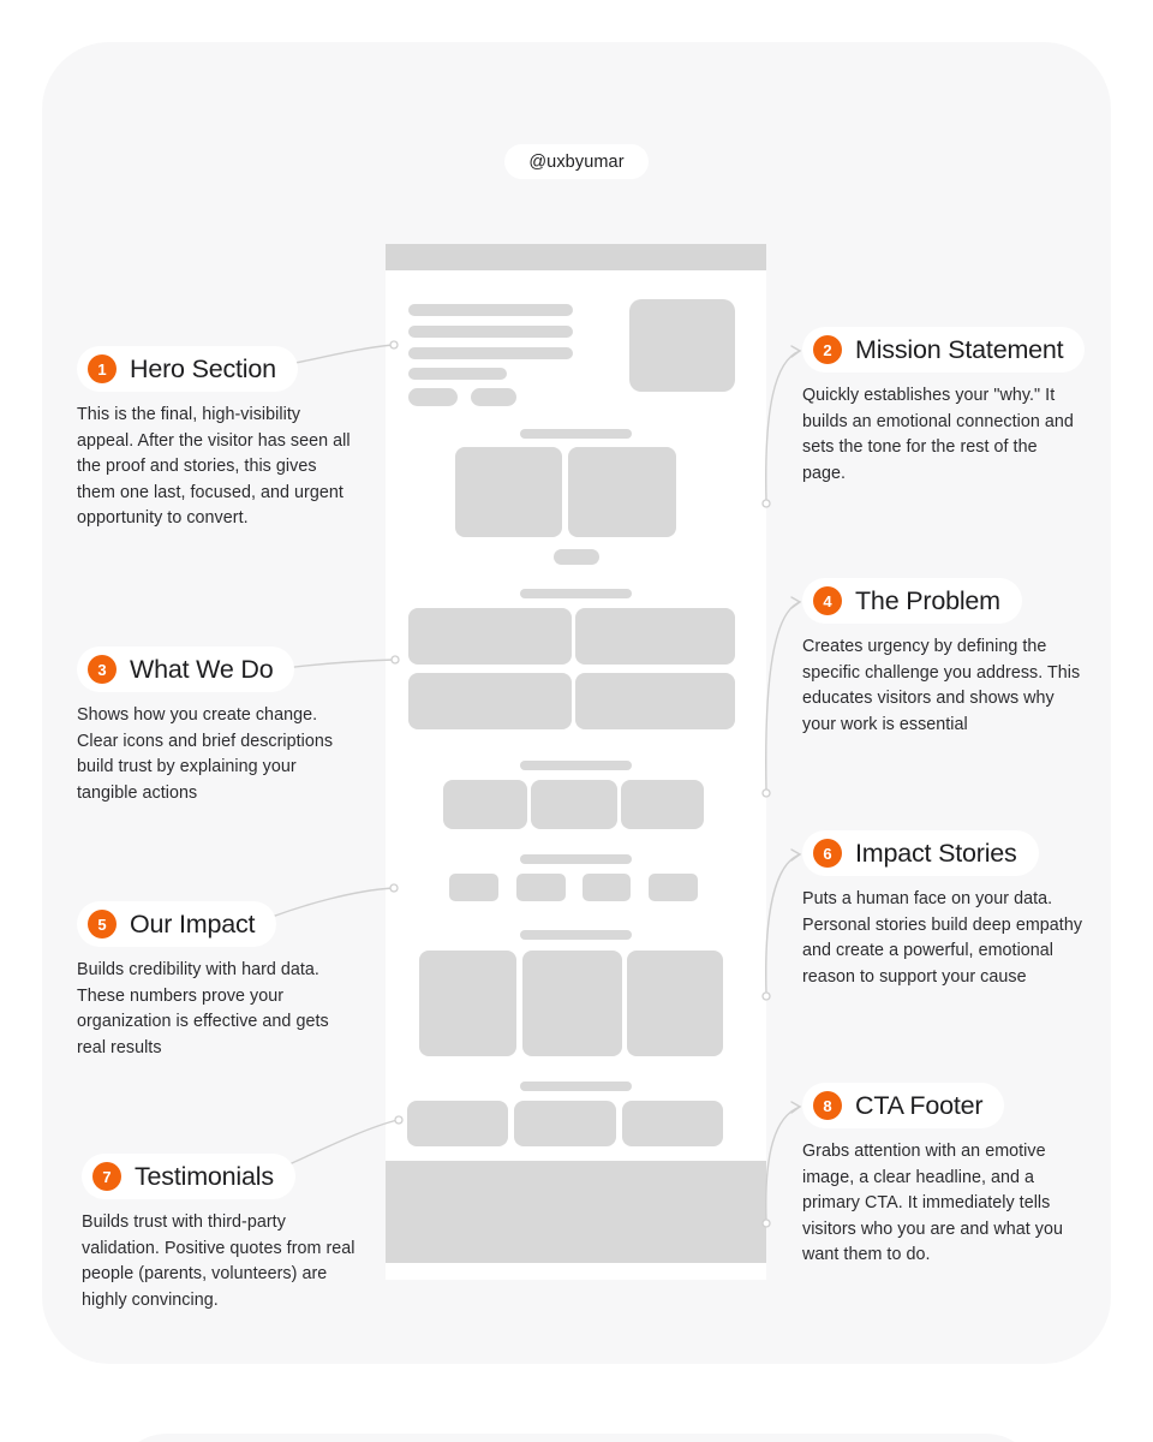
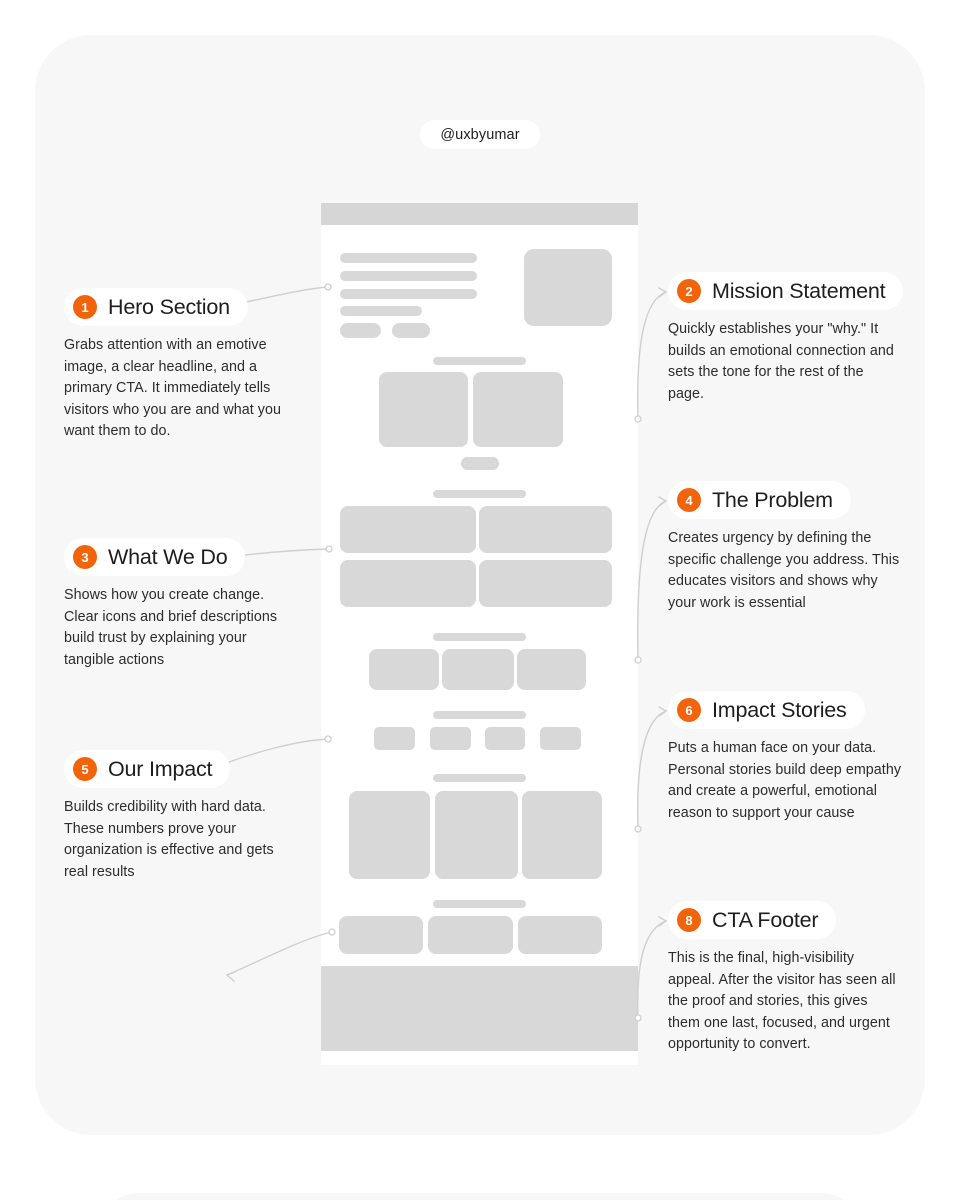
  @uxbyumar
  1
  Hero Section
- This is the final, high-visibility appeal. After the visitor has seen all the proof and stories, this gives them one last, focused, and urgent opportunity to convert.
+ Grabs attention with an emotive image, a clear headline, and a primary CTA. It immediately tells visitors who you are and what you want them to do.
  2
  Mission Statement
  Quickly establishes your "why." It builds an emotional connection and sets the tone for the rest of the page.
  3
  What We Do
  Shows how you create change. Clear icons and brief descriptions build trust by explaining your tangible actions
  4
  The Problem
  Creates urgency by defining the specific challenge you address. This educates visitors and shows why your work is essential
  5
  Our Impact
  Builds credibility with hard data. These numbers prove your organization is effective and gets real results
  6
  Impact Stories
  Puts a human face on your data. Personal stories build deep empathy and create a powerful, emotional reason to support your cause
- 7
- Testimonials
- Builds trust with third-party validation. Positive quotes from real people (parents, volunteers) are highly convincing.
  8
  CTA Footer
- Grabs attention with an emotive image, a clear headline, and a primary CTA. It immediately tells visitors who you are and what you want them to do.
+ This is the final, high-visibility appeal. After the visitor has seen all the proof and stories, this gives them one last, focused, and urgent opportunity to convert.
